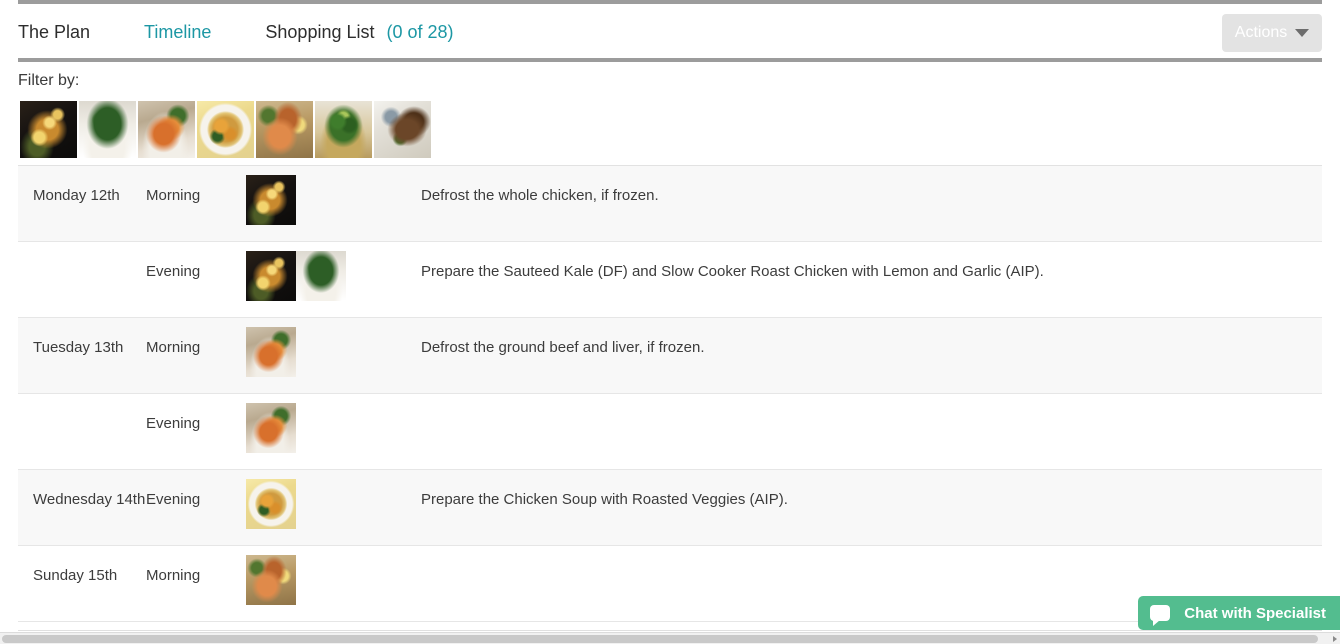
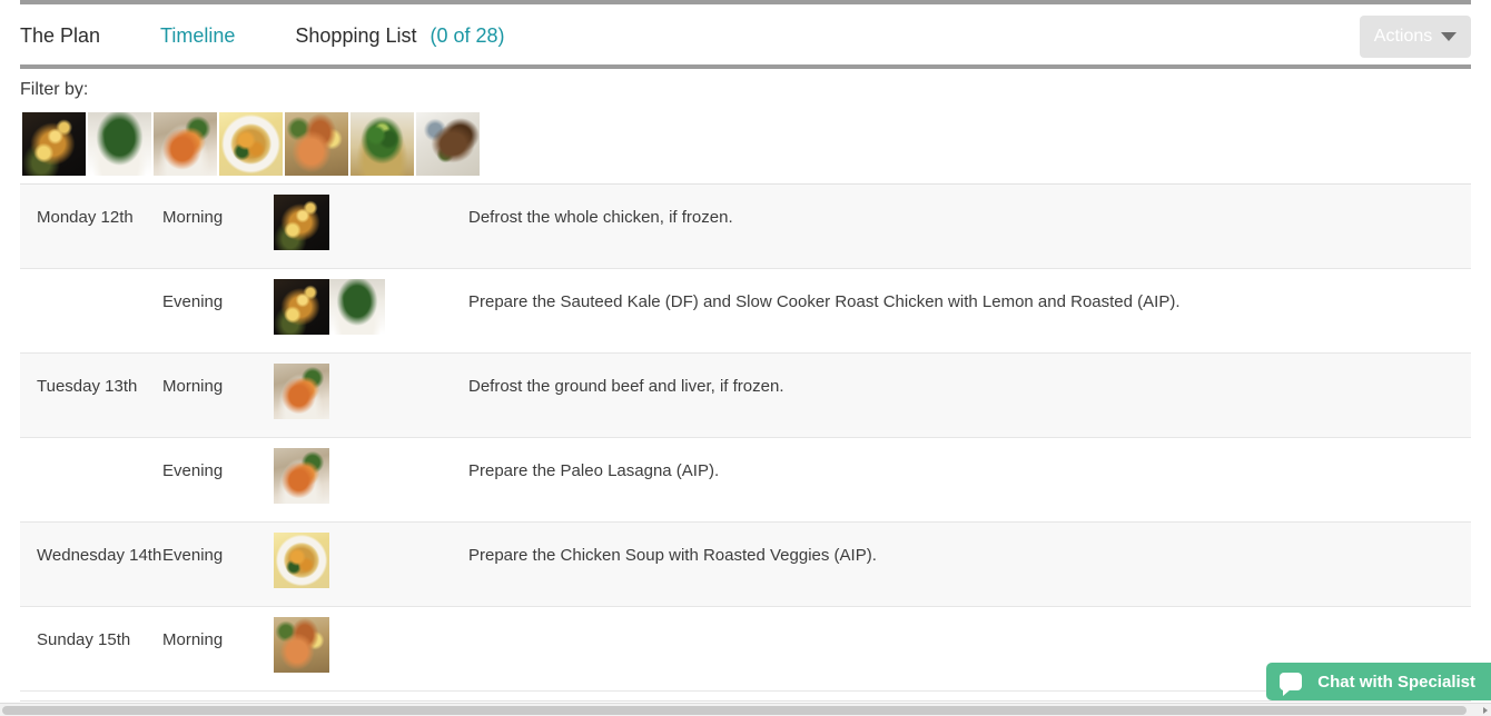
  The Plan
  Timeline
  Shopping List
  (0 of 28)
  Actions
  Filter by:
  Monday 12th
  Morning
  Defrost the whole chicken, if frozen.
  Evening
- Prepare the Sauteed Kale (DF) and Slow Cooker Roast Chicken with Lemon and Garlic (AIP).
+ Prepare the Sauteed Kale (DF) and Slow Cooker Roast Chicken with Lemon and Roasted (AIP).
  Tuesday 13th
  Morning
  Defrost the ground beef and liver, if frozen.
  Evening
+ Prepare the Paleo Lasagna (AIP).
  Wednesday 14th
  Evening
  Prepare the Chicken Soup with Roasted Veggies (AIP).
  Sunday 15th
  Morning
  Chat with Specialist
